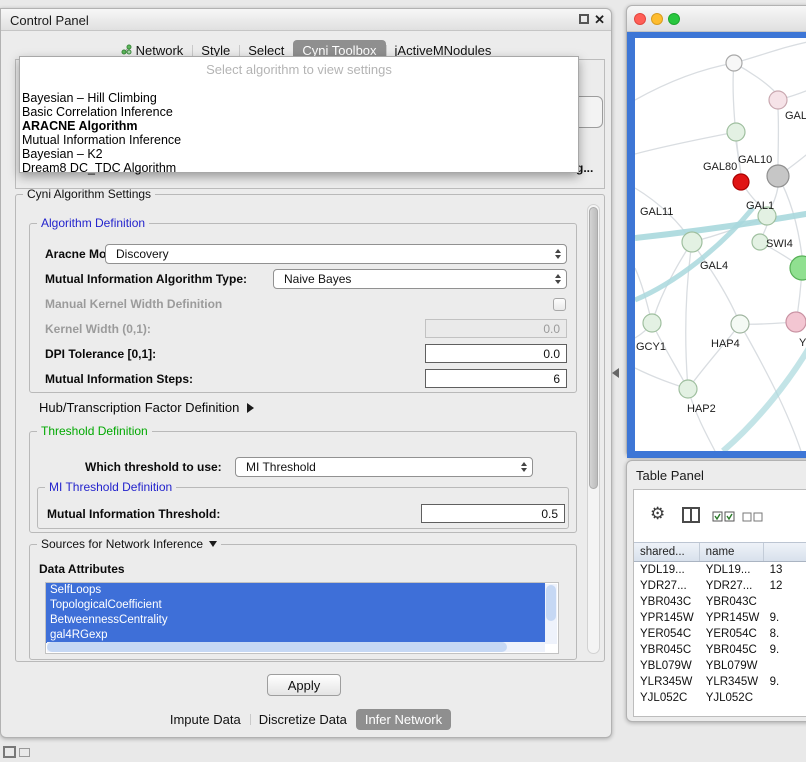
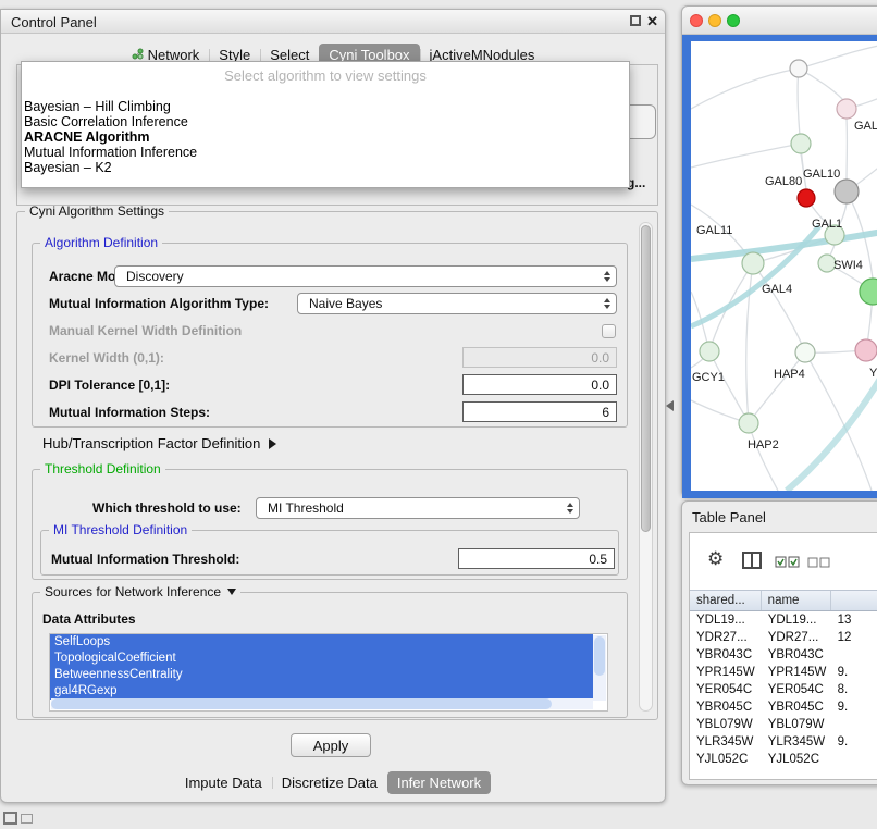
  Control Panel
  ✕
  Network
  Style
  Select
  Cyni Toolbox
  jActiveMNodules
  g...
  Select algorithm to view settings
  Bayesian – Hill Climbing
  Basic Correlation Inference
  ARACNE Algorithm
  Mutual Information Inference
  Bayesian – K2
- Dream8 DC_TDC Algorithm
  Cyni Algorithm Settings
  Algorithm Definition
  Aracne Mo
  Discovery
  Mutual Information Algorithm Type:
  Naive Bayes
  Manual Kernel Width Definition
  Kernel Width (0,1):
  0.0
  DPI Tolerance [0,1]:
  0.0
  Mutual Information Steps:
  6
  Hub/Transcription Factor Definition
  Threshold Definition
  Which threshold to use:
  MI Threshold
  MI Threshold Definition
  Mutual Information Threshold:
  0.5
  Sources for Network Inference
  Data Attributes
  SelfLoops
  TopologicalCoefficient
  BetweennessCentrality
  gal4RGexp
  Apply
  Impute Data
  Discretize Data
  Infer Network
  GAL
  GAL80
  GAL10
  GAL11
  GAL1
  SWI4
  GAL4
  GCY1
  HAP4
  Y
  HAP2
  Table Panel
  ⚙
  shared...
  name
  YDL19...
  YDL19...
  13
  YDR27...
  YDR27...
  12
  YBR043C
  YBR043C
  YPR145W
  YPR145W
  9.
  YER054C
  YER054C
  8.
  YBR045C
  YBR045C
  9.
  YBL079W
  YBL079W
  YLR345W
  YLR345W
  9.
  YJL052C
  YJL052C
